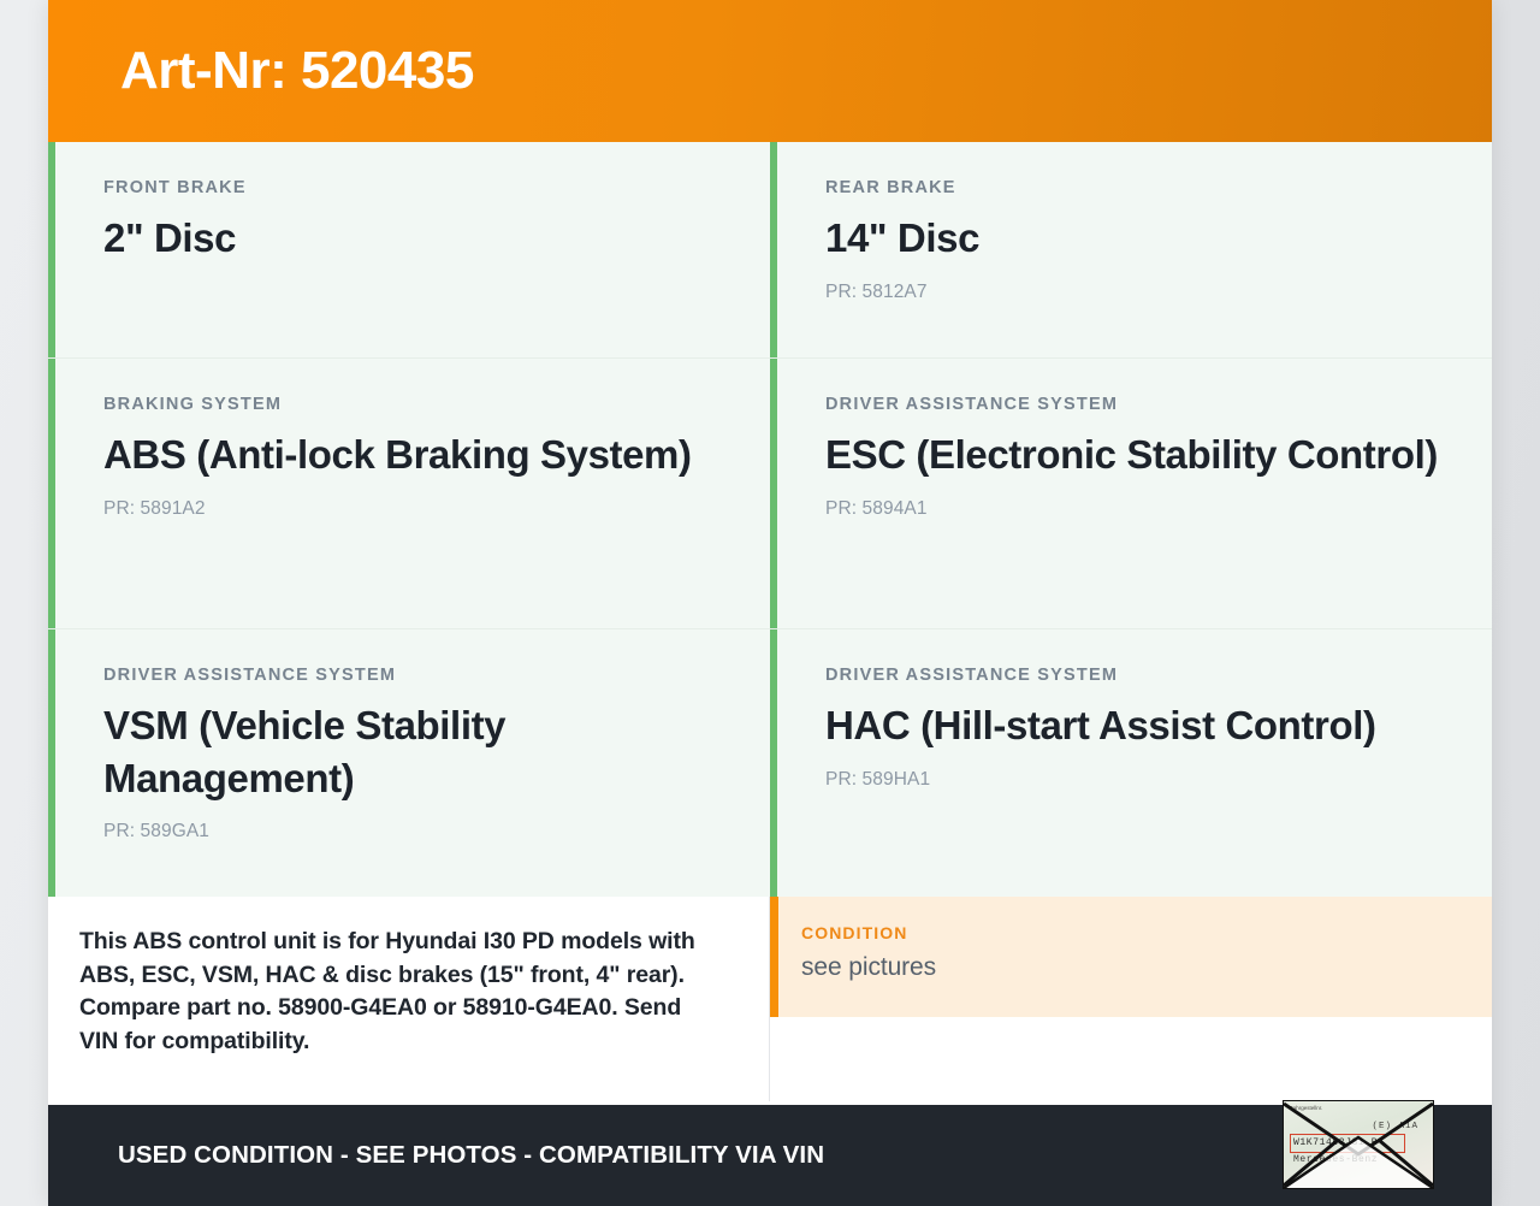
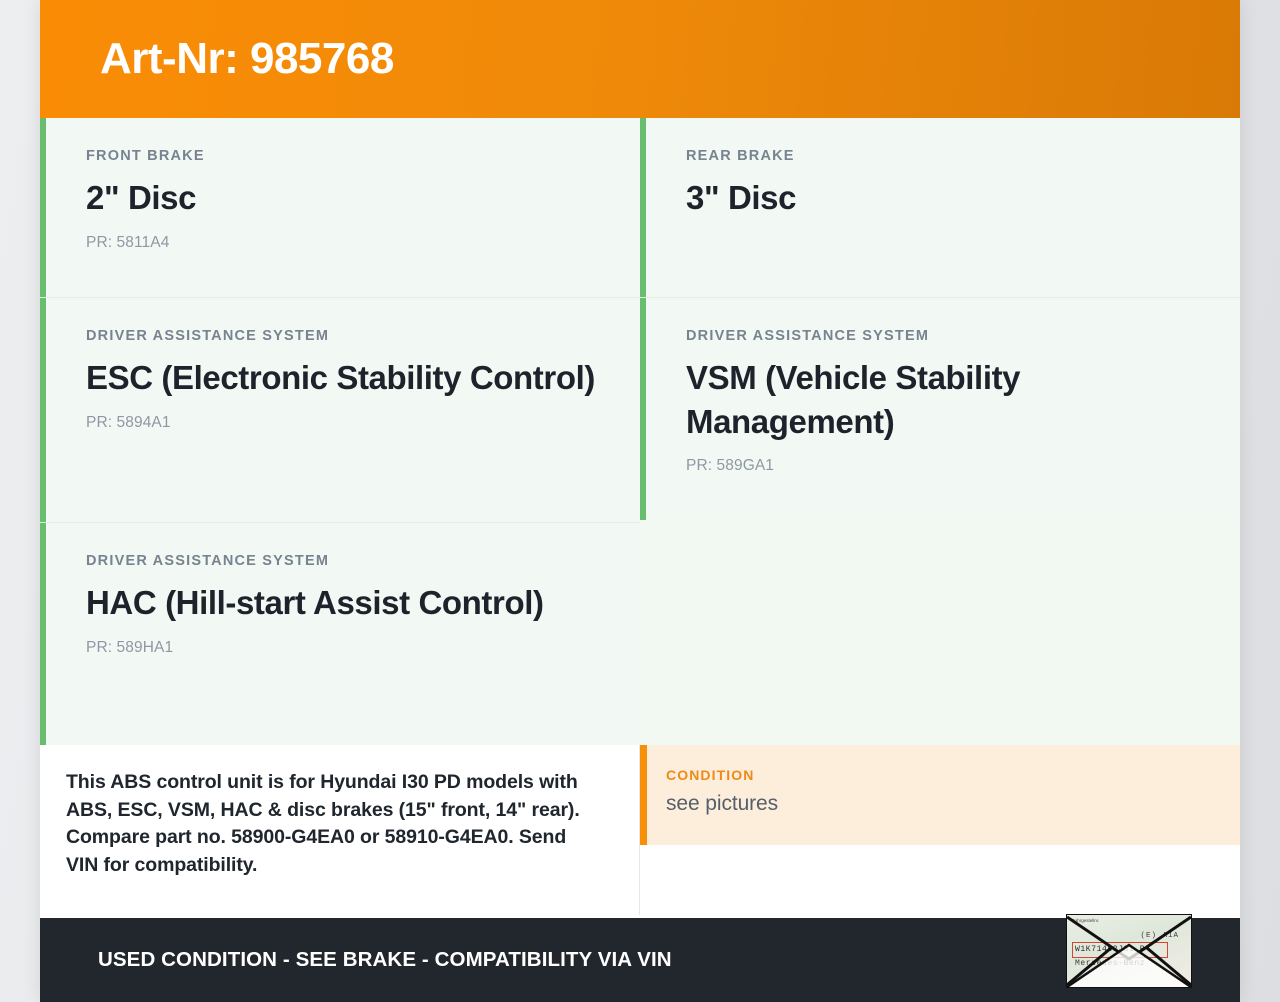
- Art-Nr: 520435
+ Art-Nr: 985768
  FRONT BRAKE
  2" Disc
+ PR: 5811A4
  REAR BRAKE
- 14" Disc
+ 3" Disc
- PR: 5812A7
- BRAKING SYSTEM
- ABS (Anti-lock Braking System)
- PR: 5891A2
  DRIVER ASSISTANCE SYSTEM
  ESC (Electronic Stability Control)
  PR: 5894A1
  DRIVER ASSISTANCE SYSTEM
  VSM (Vehicle Stability Management)
  PR: 589GA1
  DRIVER ASSISTANCE SYSTEM
  HAC (Hill-start Assist Control)
  PR: 589HA1
- This ABS control unit is for Hyundai I30 PD models with ABS, ESC, VSM, HAC & disc brakes (15" front, 4" rear). Compare part no. 58900-G4EA0 or 58910-G4EA0. Send VIN for compatibility.
+ This ABS control unit is for Hyundai I30 PD models with ABS, ESC, VSM, HAC & disc brakes (15" front, 14" rear). Compare part no. 58900-G4EA0 or 58910-G4EA0. Send VIN for compatibility.
  CONDITION
  see pictures
- USED CONDITION - SEE PHOTOS - COMPATIBILITY VIA VIN
+ USED CONDITION - SEE BRAKE - COMPATIBILITY VIA VIN
  (E)1A
  Meredes-Benz
